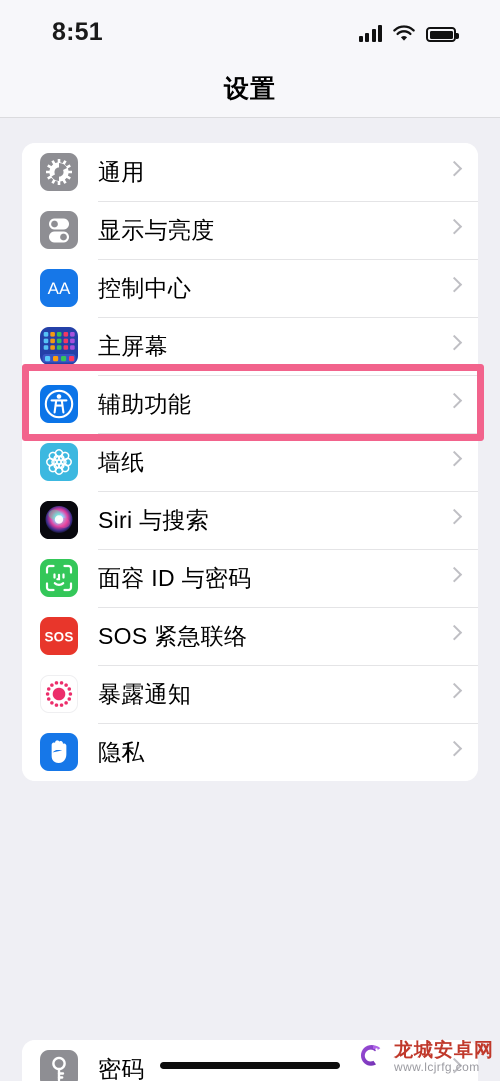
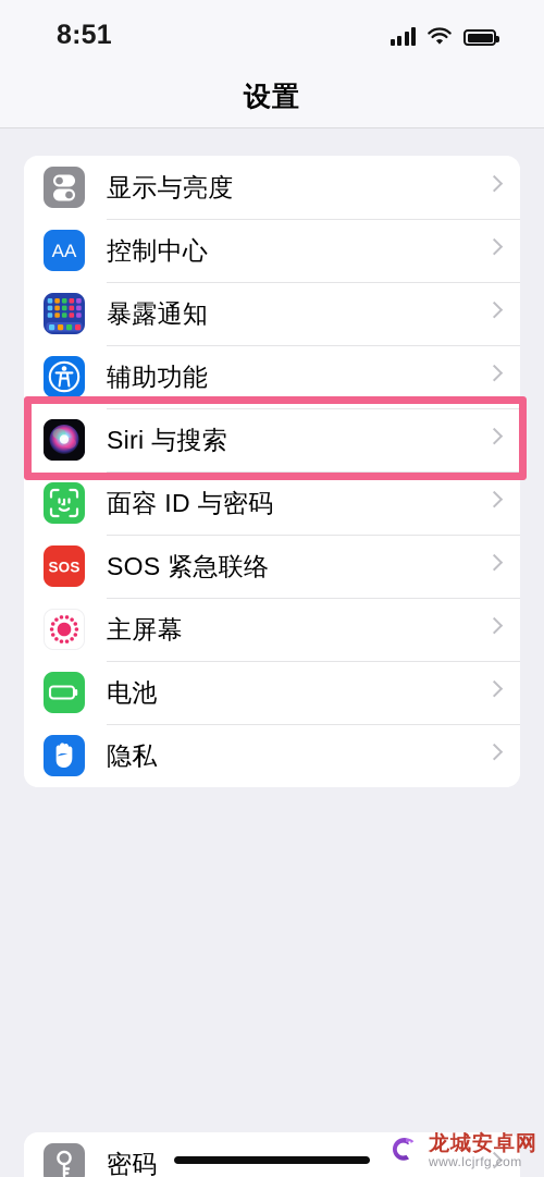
  8:51
  设置
- 通用
  显示与亮度
  AA
  控制中心
- 主屏幕
+ 暴露通知
  辅助功能
- 墙纸
  Siri 与搜索
  面容 ID 与密码
  SOS
  SOS 紧急联络
- 暴露通知
+ 主屏幕
+ 电池
  隐私
  密码
  龙城安卓网
  www.lcjrfg.com
